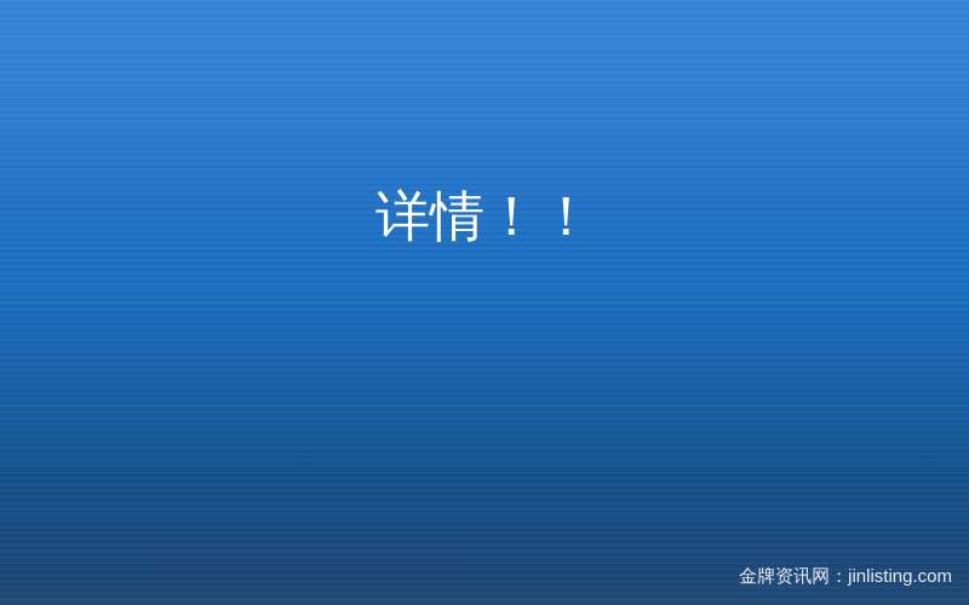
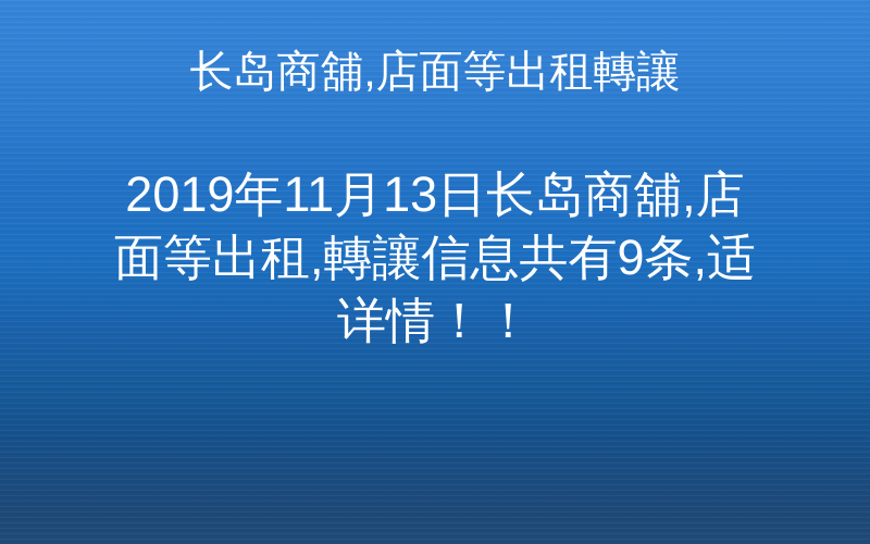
+ 长岛商舖,店面等出租轉讓
+ 2019年11月13日长岛商舖,店
+ 面等出租,轉讓信息共有9条,适
  详情！！
- 金牌资讯网：jinlisting.com
